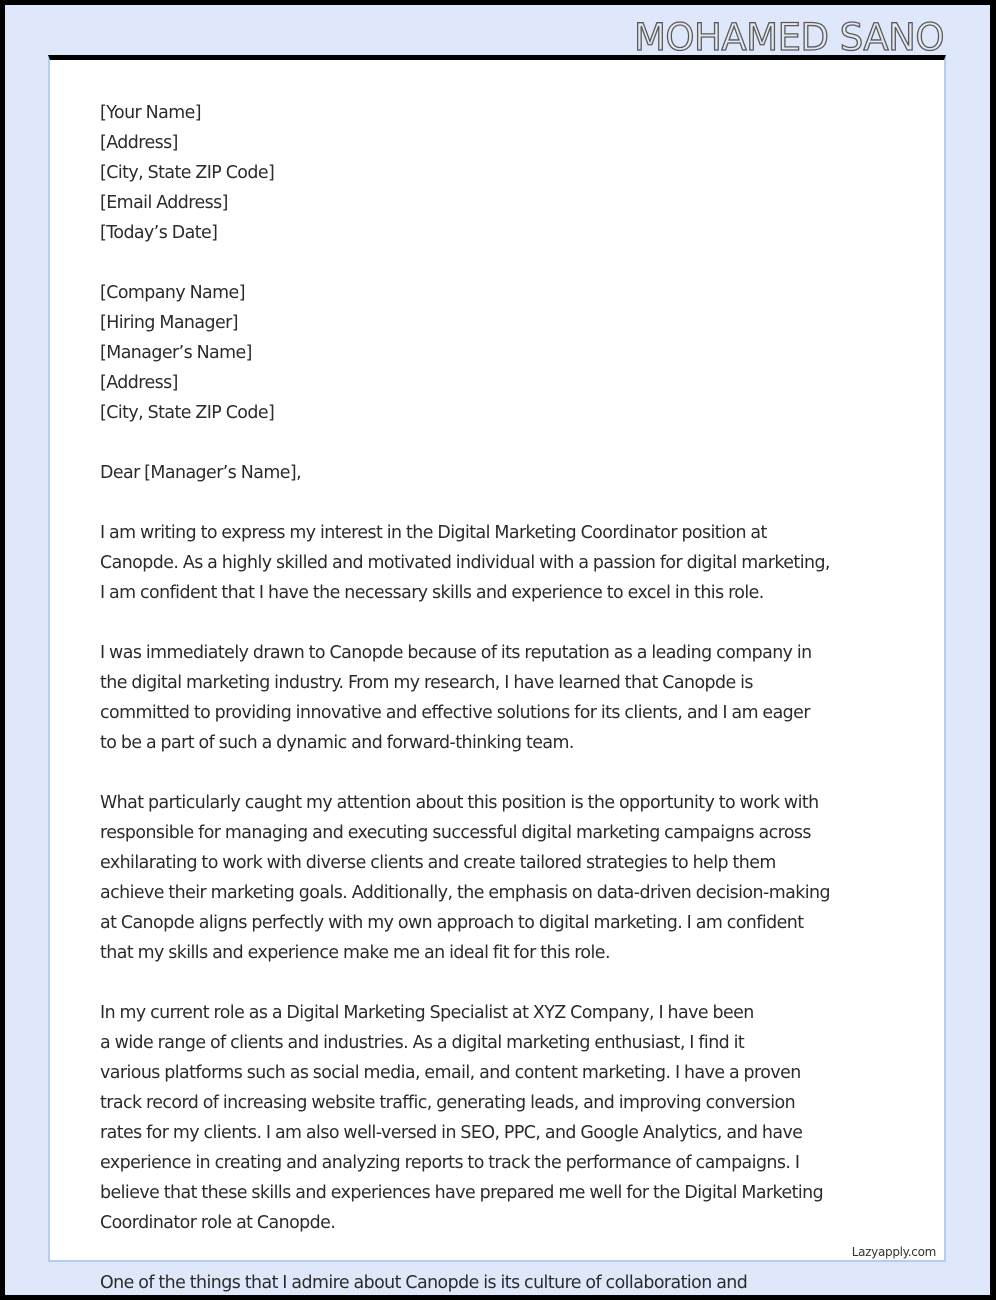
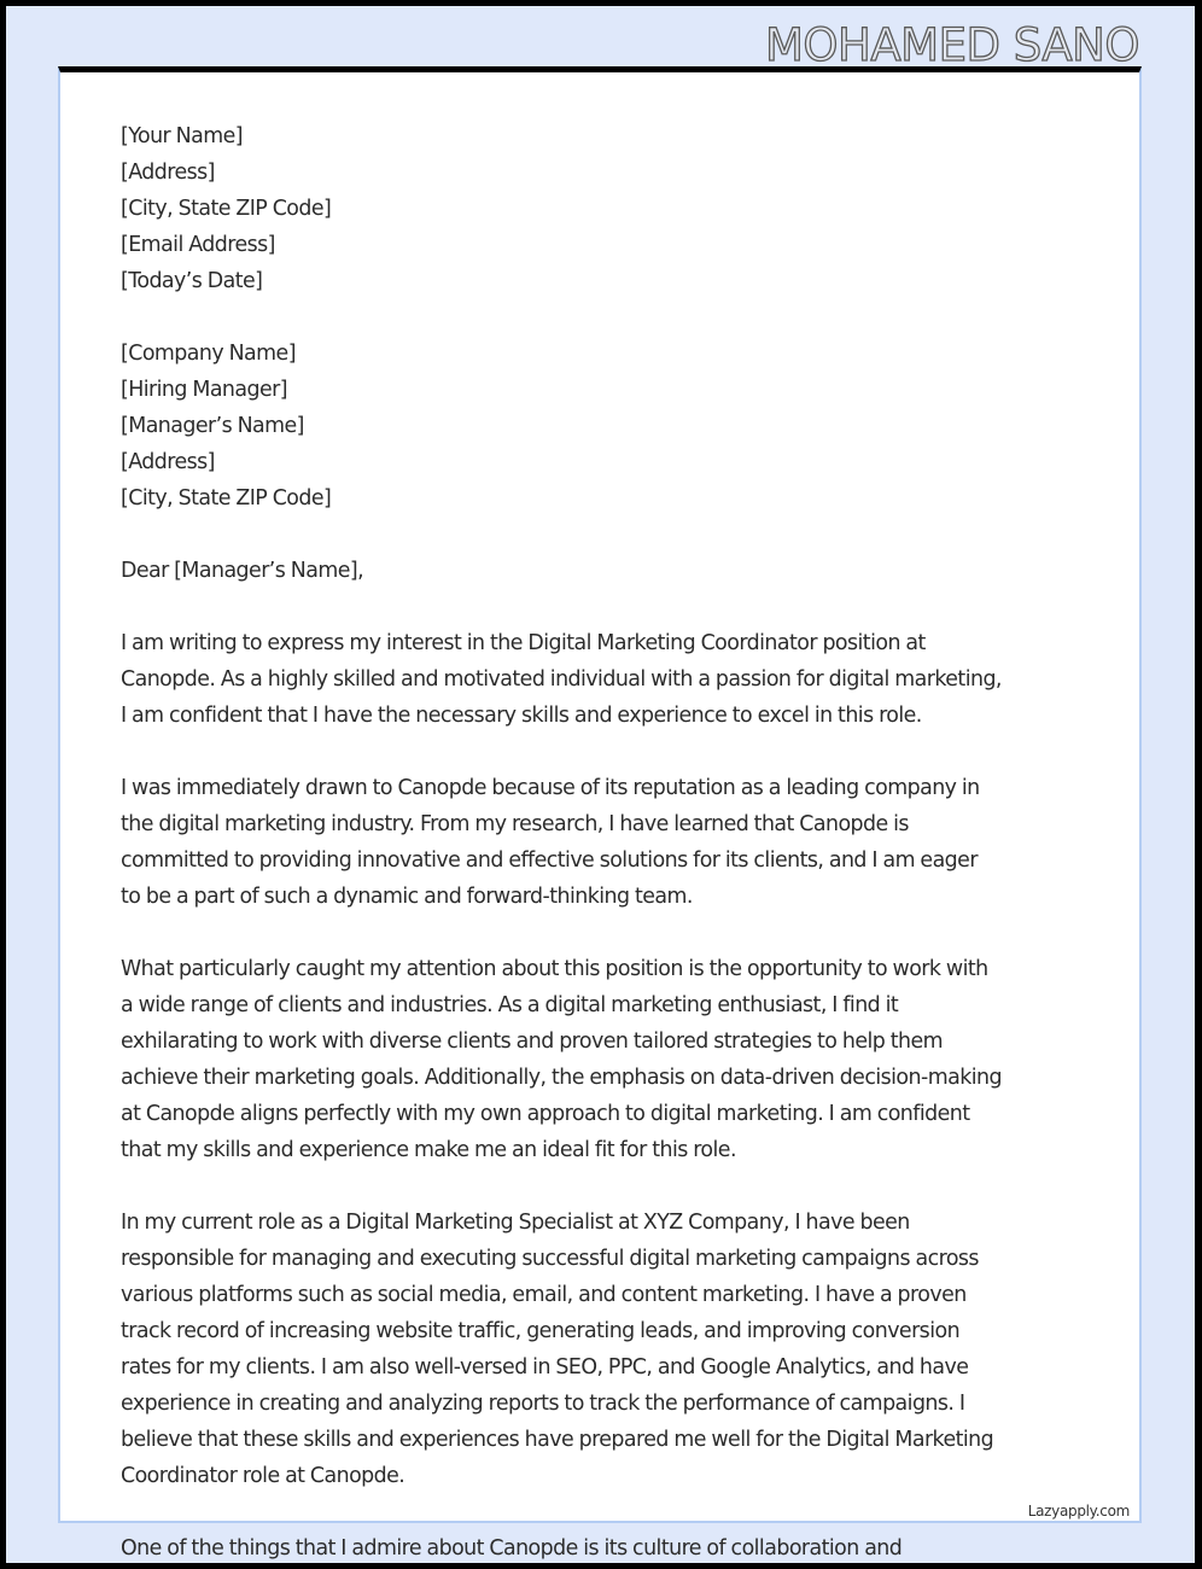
  MOHAMED SANO
  Lazyapply.com
  [Your Name]
  [Address]
  [City, State ZIP Code]
  [Email Address]
  [Today’s Date]
  [Company Name]
  [Hiring Manager]
  [Manager’s Name]
  [Address]
  [City, State ZIP Code]
  Dear [Manager’s Name],
  I am writing to express my interest in the Digital Marketing Coordinator position at
  Canopde. As a highly skilled and motivated individual with a passion for digital marketing,
  I am confident that I have the necessary skills and experience to excel in this role.
  I was immediately drawn to Canopde because of its reputation as a leading company in
  the digital marketing industry. From my research, I have learned that Canopde is
  committed to providing innovative and effective solutions for its clients, and I am eager
  to be a part of such a dynamic and forward-thinking team.
  What particularly caught my attention about this position is the opportunity to work with
- responsible for managing and executing successful digital marketing campaigns across
+ a wide range of clients and industries. As a digital marketing enthusiast, I find it
- exhilarating to work with diverse clients and create tailored strategies to help them
+ exhilarating to work with diverse clients and proven tailored strategies to help them
  achieve their marketing goals. Additionally, the emphasis on data-driven decision-making
  at Canopde aligns perfectly with my own approach to digital marketing. I am confident
  that my skills and experience make me an ideal fit for this role.
  In my current role as a Digital Marketing Specialist at XYZ Company, I have been
- a wide range of clients and industries. As a digital marketing enthusiast, I find it
+ responsible for managing and executing successful digital marketing campaigns across
  various platforms such as social media, email, and content marketing. I have a proven
  track record of increasing website traffic, generating leads, and improving conversion
  rates for my clients. I am also well-versed in SEO, PPC, and Google Analytics, and have
  experience in creating and analyzing reports to track the performance of campaigns. I
  believe that these skills and experiences have prepared me well for the Digital Marketing
  Coordinator role at Canopde.
  One of the things that I admire about Canopde is its culture of collaboration and
